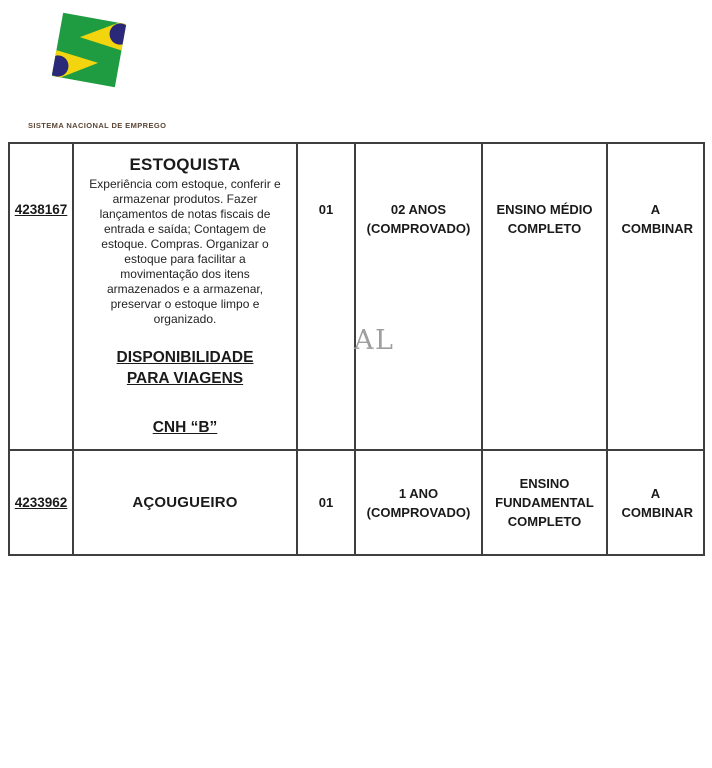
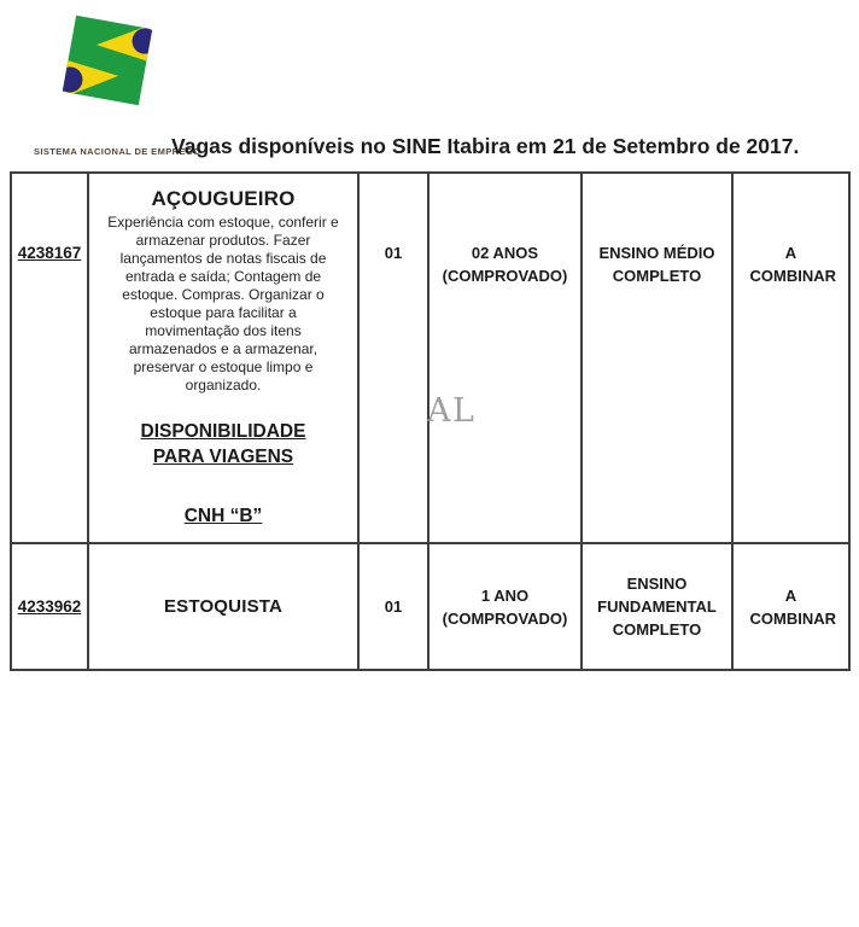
  SISTEMA NACIONAL DE EMPREGO
+ Vagas disponíveis no SINE Itabira em 21 de Setembro de 2017.
  AL
- 4238167	ESTOQUISTA Experiência com estoque, conferir e armazenar produtos. Fazer lançamentos de notas fiscais de entrada e saída; Contagem de estoque. Compras. Organizar o estoque para facilitar a movimentação dos itens armazenados e a armazenar, preservar o estoque limpo e organizado. DISPONIBILIDADE PARA VIAGENS CNH “B”	01	02 ANOS (COMPROVADO)	ENSINO MÉDIO COMPLETO	A COMBINAR
+ 4238167	AÇOUGUEIRO Experiência com estoque, conferir e armazenar produtos. Fazer lançamentos de notas fiscais de entrada e saída; Contagem de estoque. Compras. Organizar o estoque para facilitar a movimentação dos itens armazenados e a armazenar, preservar o estoque limpo e organizado. DISPONIBILIDADE PARA VIAGENS CNH “B”	01	02 ANOS (COMPROVADO)	ENSINO MÉDIO COMPLETO	A COMBINAR
- 4233962	AÇOUGUEIRO	01	1 ANO (COMPROVADO)	ENSINO FUNDAMENTAL COMPLETO	A COMBINAR
+ 4233962	ESTOQUISTA	01	1 ANO (COMPROVADO)	ENSINO FUNDAMENTAL COMPLETO	A COMBINAR
